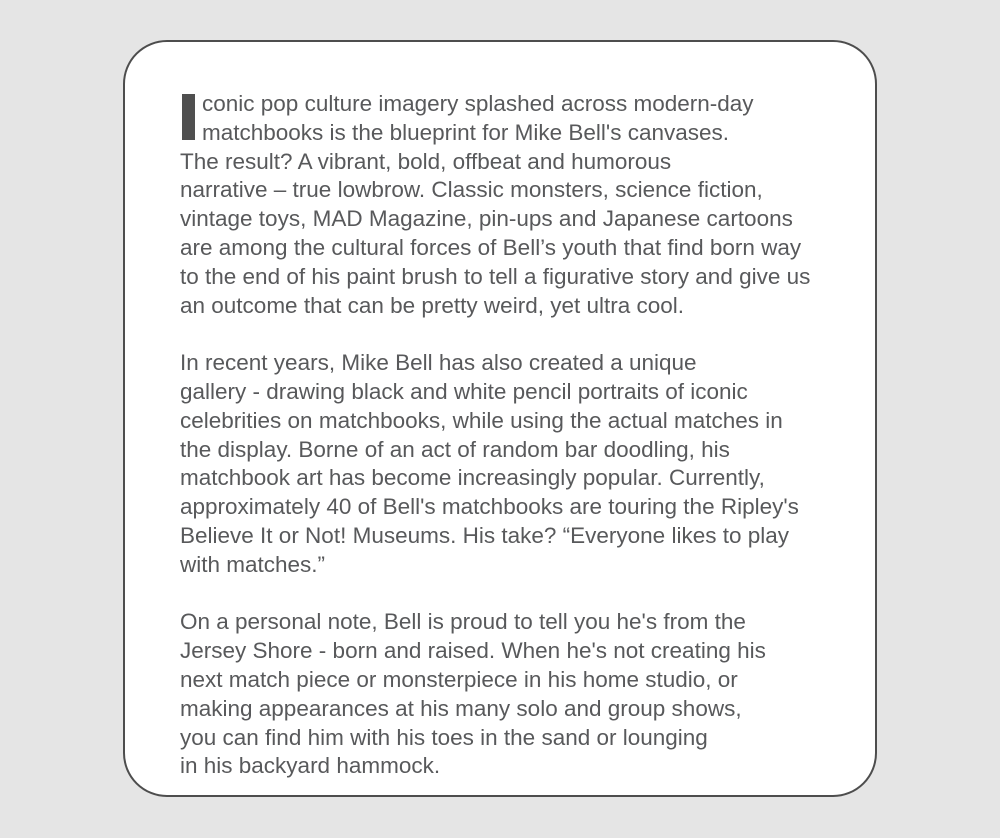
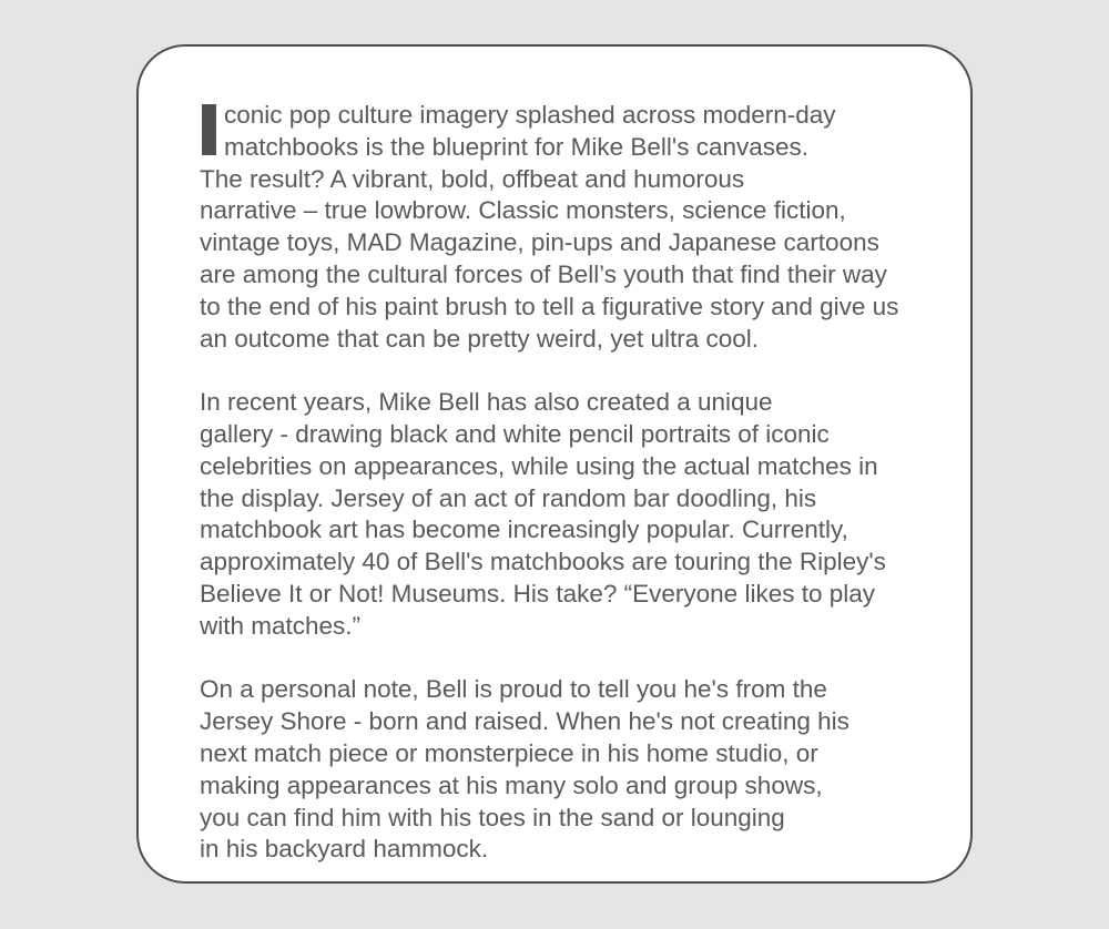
  conic pop culture imagery splashed across modern-day
  matchbooks is the blueprint for Mike Bell's canvases.
  The result? A vibrant, bold, offbeat and humorous
  narrative – true lowbrow. Classic monsters, science fiction,
  vintage toys, MAD Magazine, pin-ups and Japanese cartoons
- are among the cultural forces of Bell’s youth that find born way
+ are among the cultural forces of Bell’s youth that find their way
  to the end of his paint brush to tell a figurative story and give us
  an outcome that can be pretty weird, yet ultra cool.
  In recent years, Mike Bell has also created a unique
  gallery - drawing black and white pencil portraits of iconic
- celebrities on matchbooks, while using the actual matches in
+ celebrities on appearances, while using the actual matches in
- the display. Borne of an act of random bar doodling, his
+ the display. Jersey of an act of random bar doodling, his
  matchbook art has become increasingly popular. Currently,
  approximately 40 of Bell's matchbooks are touring the Ripley's
  Believe It or Not! Museums. His take? “Everyone likes to play
  with matches.”
  On a personal note, Bell is proud to tell you he's from the
  Jersey Shore - born and raised. When he's not creating his
  next match piece or monsterpiece in his home studio, or
  making appearances at his many solo and group shows,
  you can find him with his toes in the sand or lounging
  in his backyard hammock.
